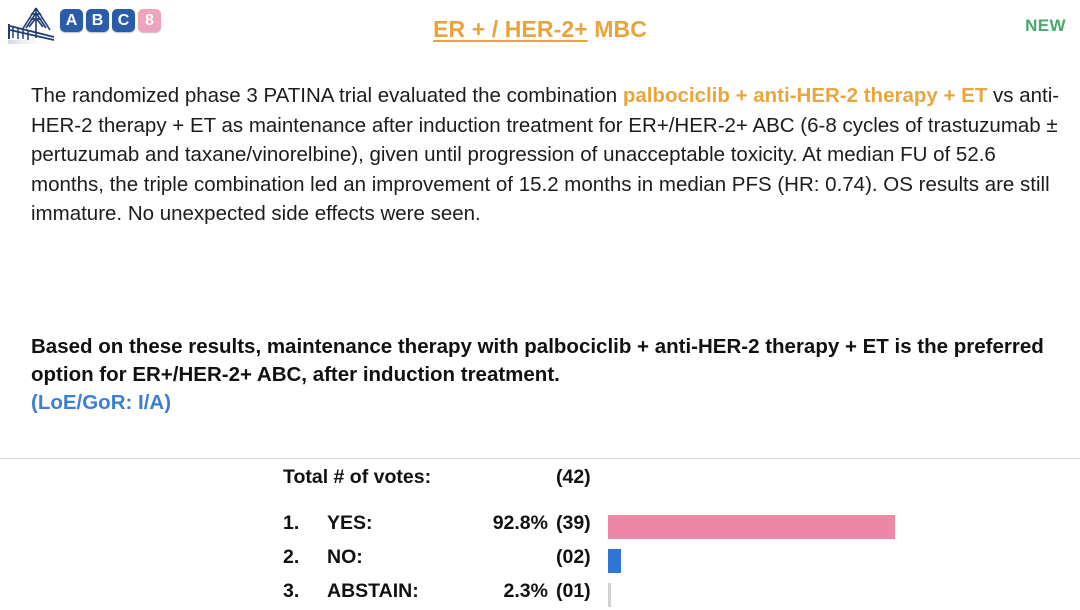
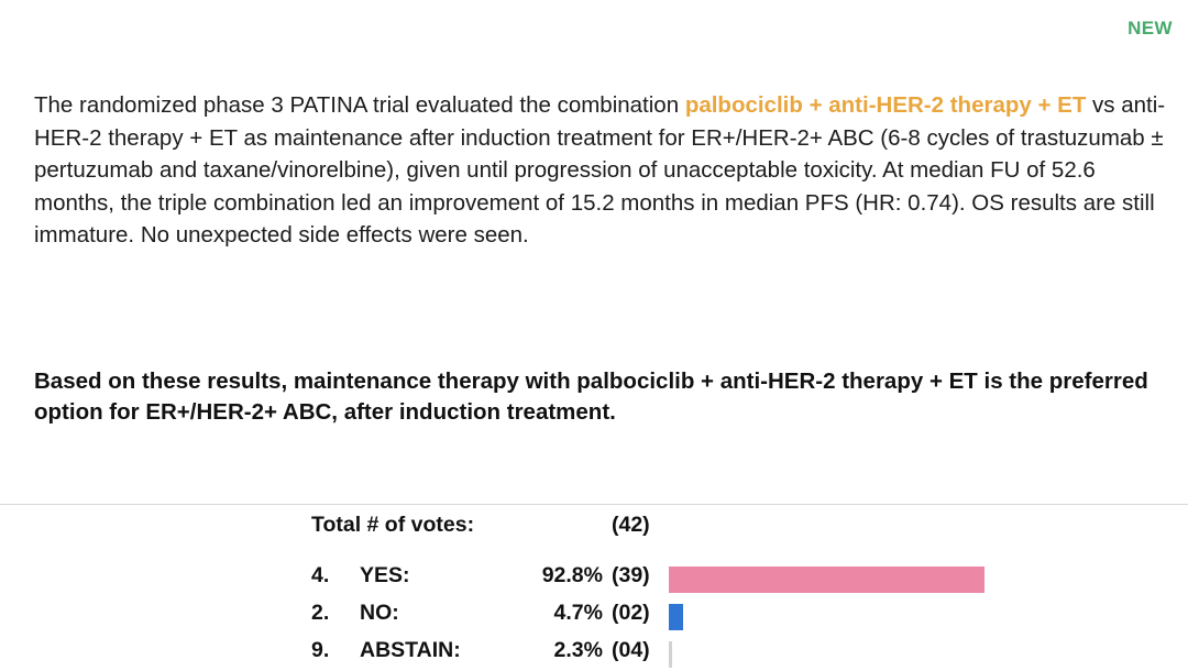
- A
- B
- C
- 8
- ER + / HER-2+ MBC
  NEW
  The randomized phase 3 PATINA trial evaluated the combination palbociclib + anti-HER-2 therapy + ET vs anti-HER-2 therapy + ET as maintenance after induction treatment for ER+/HER-2+ ABC (6-8 cycles of trastuzumab ± pertuzumab and taxane/vinorelbine), given until progression of unacceptable toxicity. At median FU of 52.6 months, the triple combination led an improvement of 15.2 months in median PFS (HR: 0.74). OS results are still immature. No unexpected side effects were seen.
  Based on these results, maintenance therapy with palbociclib + anti-HER-2 therapy + ET is the preferred option for ER+/HER-2+ ABC, after induction treatment.
- (LoE/GoR: I/A)
  Total # of votes:
  (42)
- 1.
+ 4.
  YES:
  92.8%
  (39)
  2.
  NO:
+ 4.7%
  (02)
- 3.
+ 9.
  ABSTAIN:
  2.3%
- (01)
+ (04)
